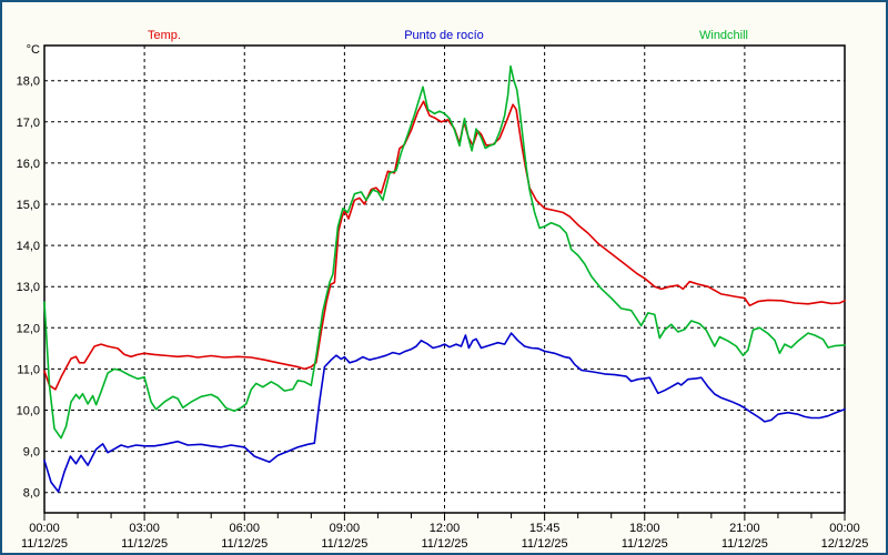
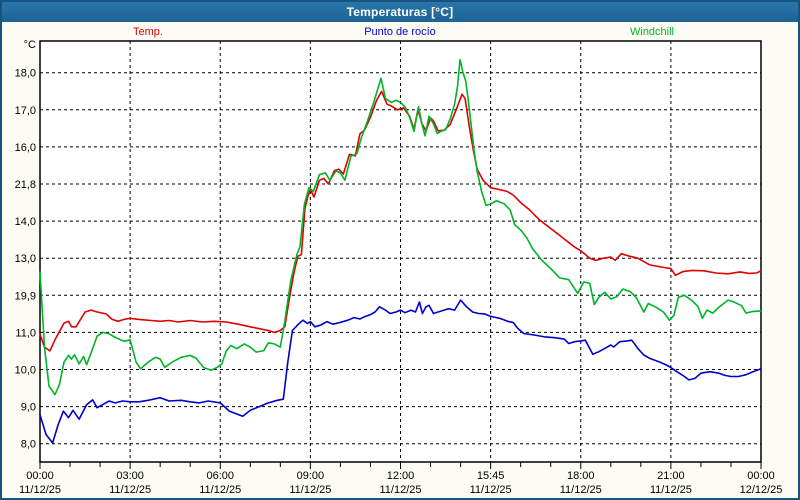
+ Temperaturas [°C]
  Temp.
  Punto de rocío
  Windchill
  8,0
  9,0
  10,0
  11,0
- 12,0
+ 19,9
  13,0
  14,0
- 15,0
+ 21,8
  16,0
  17,0
  18,0
  00:00
  11/12/25
  03:00
  11/12/25
  06:00
  11/12/25
  09:00
  11/12/25
  12:00
  11/12/25
  15:45
  11/12/25
  18:00
  11/12/25
  21:00
  11/12/25
  00:00
  12/12/25
  °C
